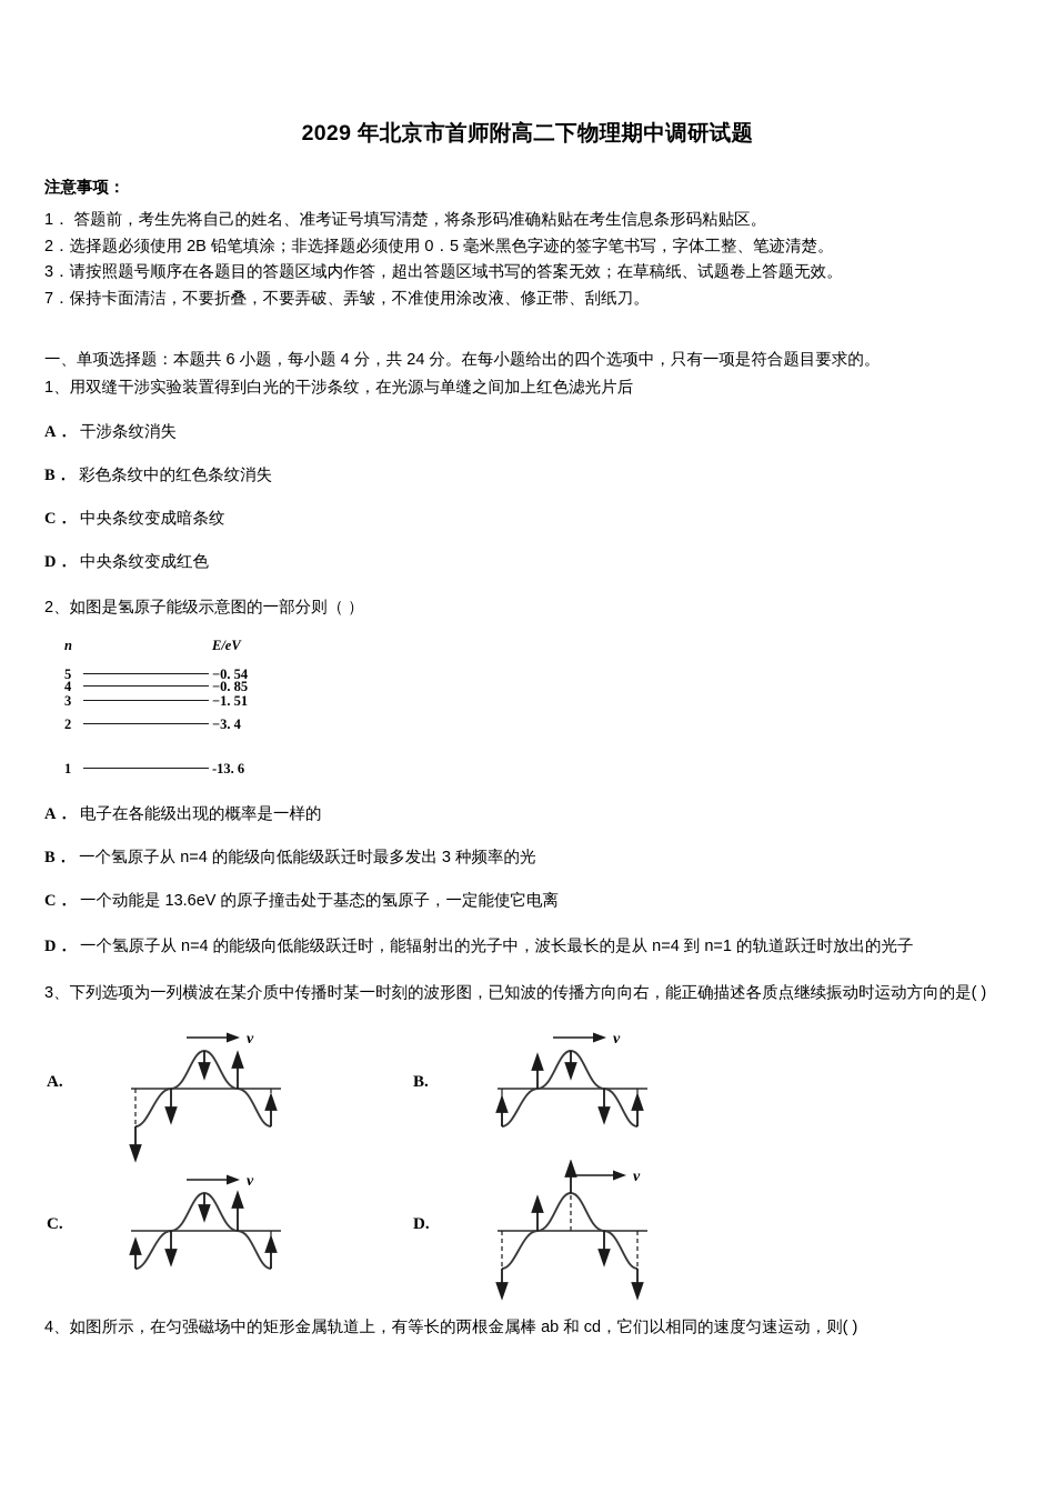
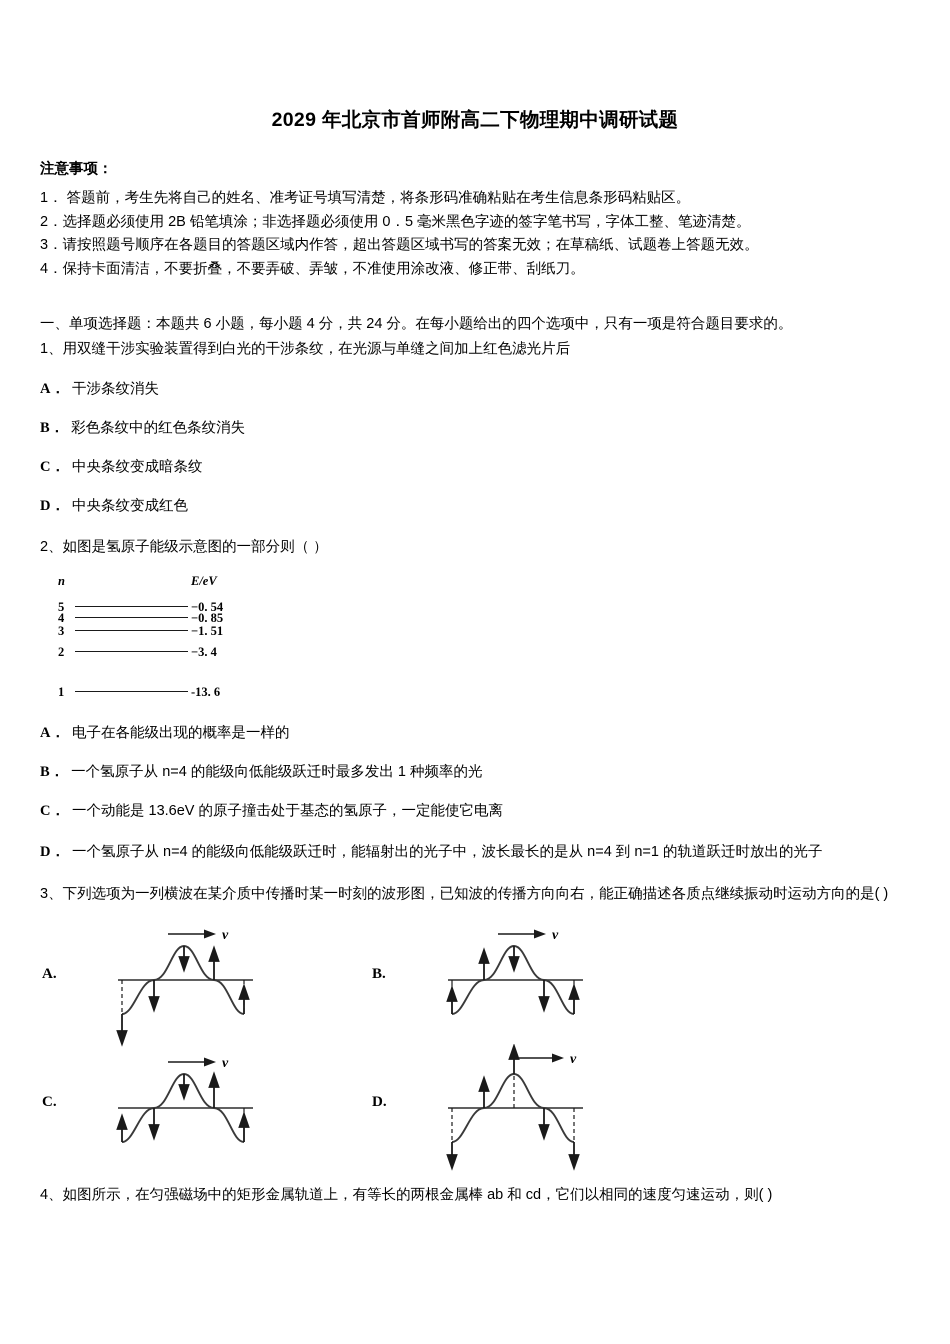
  2029 年北京市首师附高二下物理期中调研试题
  注意事项：
  1． 答题前，考生先将自己的姓名、准考证号填写清楚，将条形码准确粘贴在考生信息条形码粘贴区。
  2．选择题必须使用 2B 铅笔填涂；非选择题必须使用 0．5 毫米黑色字迹的签字笔书写，字体工整、笔迹清楚。
  3．请按照题号顺序在各题目的答题区域内作答，超出答题区域书写的答案无效；在草稿纸、试题卷上答题无效。
- 7．保持卡面清洁，不要折叠，不要弄破、弄皱，不准使用涂改液、修正带、刮纸刀。
+ 4．保持卡面清洁，不要折叠，不要弄破、弄皱，不准使用涂改液、修正带、刮纸刀。
  一、单项选择题：本题共 6 小题，每小题 4 分，共 24 分。在每小题给出的四个选项中，只有一项是符合题目要求的。
  1、用双缝干涉实验装置得到白光的干涉条纹，在光源与单缝之间加上红色滤光片后
  A． 干涉条纹消失
  B． 彩色条纹中的红色条纹消失
  C． 中央条纹变成暗条纹
  D． 中央条纹变成红色
  2、如图是氢原子能级示意图的一部分则（ ）
  n
  E/eV
  5
  −0. 54
  4
  −0. 85
  3
  −1. 51
  2
  −3. 4
  1
  -13. 6
  A． 电子在各能级出现的概率是一样的
- B． 一个氢原子从 n=4 的能级向低能级跃迁时最多发出 3 种频率的光
+ B． 一个氢原子从 n=4 的能级向低能级跃迁时最多发出 1 种频率的光
  C． 一个动能是 13.6eV 的原子撞击处于基态的氢原子，一定能使它电离
  D． 一个氢原子从 n=4 的能级向低能级跃迁时，能辐射出的光子中，波长最长的是从 n=4 到 n=1 的轨道跃迁时放出的光子
  3、下列选项为一列横波在某介质中传播时某一时刻的波形图，已知波的传播方向向右，能正确描述各质点继续振动时运动方向的是( )
  A.
  v
  B.
  v
  C.
  v
  D.
  v
  4、如图所示，在匀强磁场中的矩形金属轨道上，有等长的两根金属棒 ab 和 cd，它们以相同的速度匀速运动，则( )
